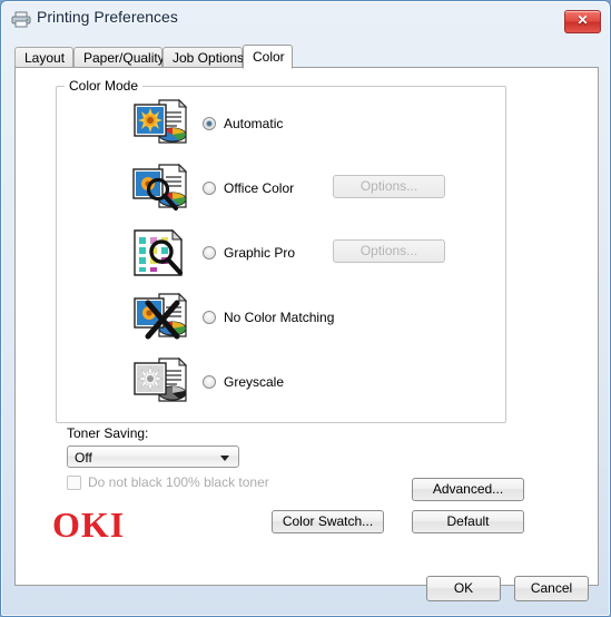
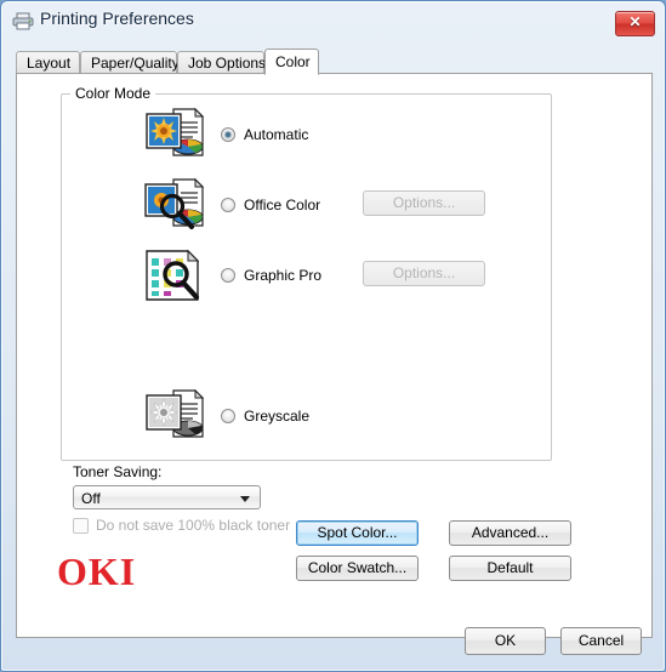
  Printing Preferences
  ✕
  Layout
  Paper/Quality
  Job Options
  Color
  Color Mode
  Automatic
  Office Color
  Options...
  Graphic Pro
  Options...
- No Color Matching
  Greyscale
  Toner Saving:
  Off
- Do not black 100% black toner
+ Do not save 100% black toner
+ Spot Color...
  Color Swatch...
  Advanced...
  Default
  OKI
  OK
  Cancel
